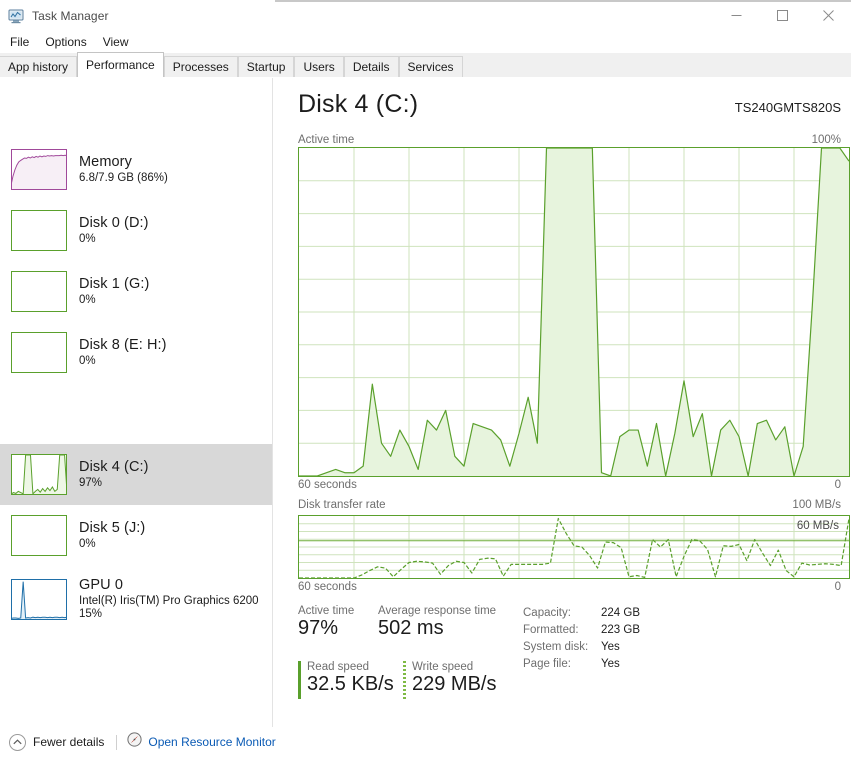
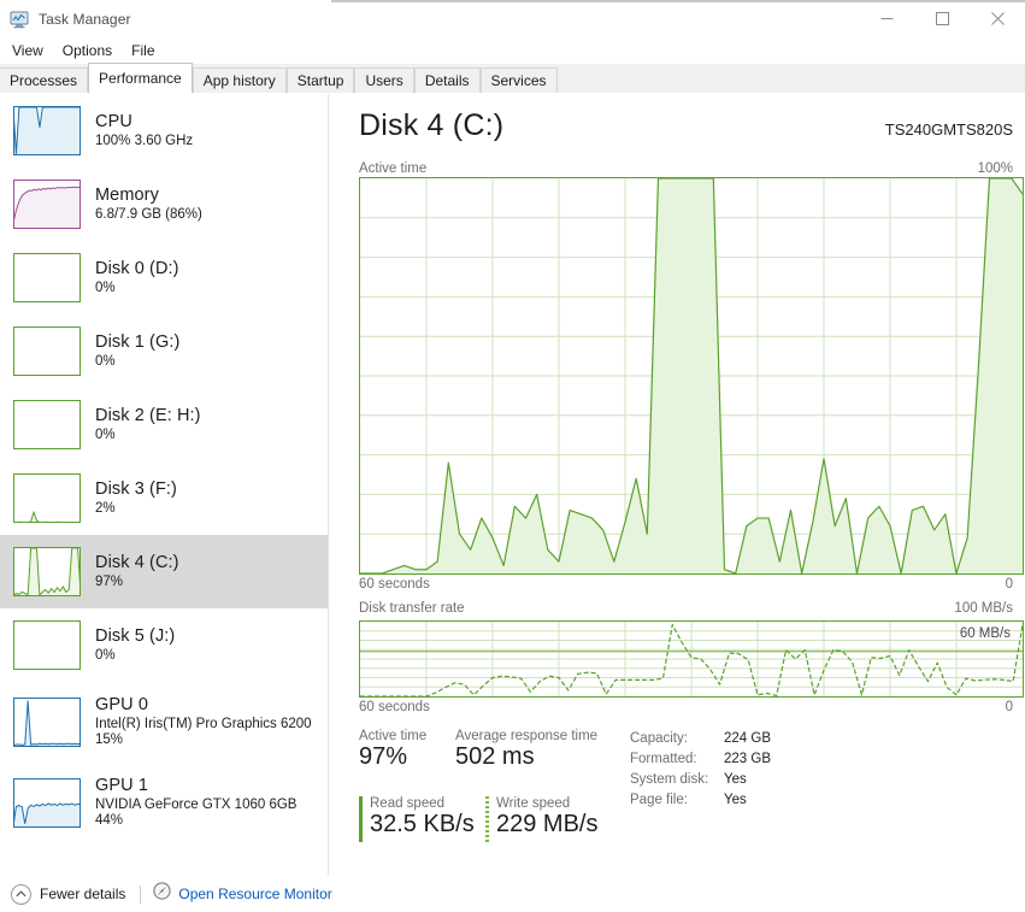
  Task Manager
- File
+ View
  Options
- View
+ File
- App history
+ Processes
  Performance
- Processes
+ App history
  Startup
  Users
  Details
  Services
+ CPU
+ 100% 3.60 GHz
  Memory
  6.8/7.9 GB (86%)
  Disk 0 (D:)
  0%
  Disk 1 (G:)
  0%
- Disk 8 (E: H:)
+ Disk 2 (E: H:)
  0%
+ Disk 3 (F:)
+ 2%
  Disk 4 (C:)
  97%
  Disk 5 (J:)
  0%
  GPU 0
  Intel(R) Iris(TM) Pro Graphics 6200
  15%
+ GPU 1
+ NVIDIA GeForce GTX 1060 6GB
+ 44%
  Disk 4 (C:)
  TS240GMTS820S
  Active time
  100%
  60 seconds
  0
  Disk transfer rate
  100 MB/s
  60 MB/s
  60 seconds
  0
  Active time
  97%
  Average response time
  502 ms
  Read speed
  32.5 KB/s
  Write speed
  229 MB/s
  Capacity: 224 GB
  Formatted: 223 GB
  System disk: Yes
  Page file: Yes
  Fewer details
  Open Resource Monitor
